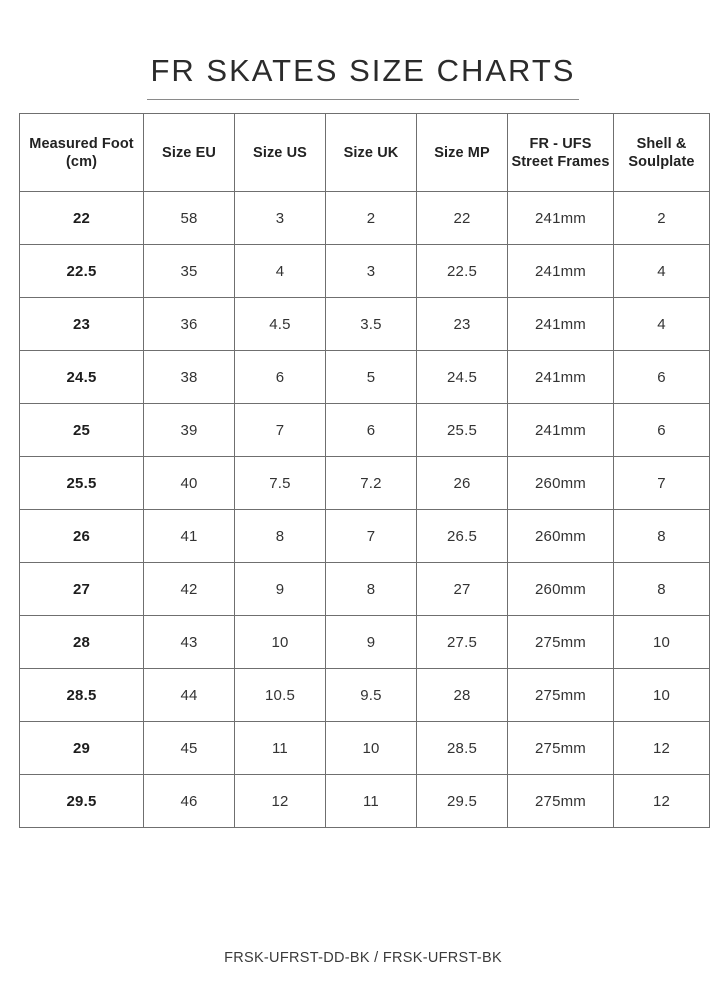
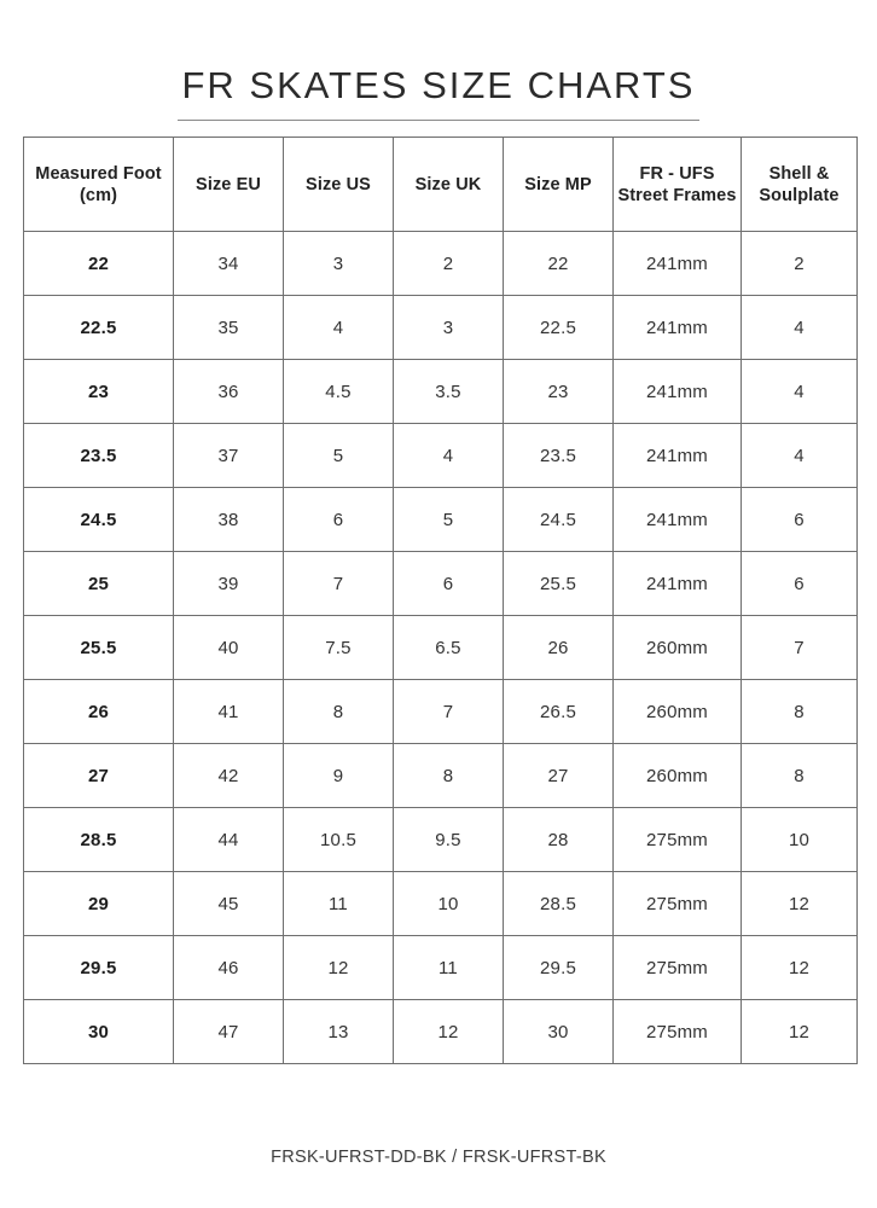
  FR SKATES SIZE CHARTS
  Measured Foot (cm)	Size EU	Size US	Size UK	Size MP	FR - UFS Street Frames	Shell & Soulplate
- 22	58	3	2	22	241mm	2
+ 22	34	3	2	22	241mm	2
  22.5	35	4	3	22.5	241mm	4
  23	36	4.5	3.5	23	241mm	4
+ 23.5	37	5	4	23.5	241mm	4
  24.5	38	6	5	24.5	241mm	6
  25	39	7	6	25.5	241mm	6
- 25.5	40	7.5	7.2	26	260mm	7
+ 25.5	40	7.5	6.5	26	260mm	7
  26	41	8	7	26.5	260mm	8
  27	42	9	8	27	260mm	8
- 28	43	10	9	27.5	275mm	10
  28.5	44	10.5	9.5	28	275mm	10
  29	45	11	10	28.5	275mm	12
  29.5	46	12	11	29.5	275mm	12
+ 30	47	13	12	30	275mm	12
  FRSK-UFRST-DD-BK / FRSK-UFRST-BK
